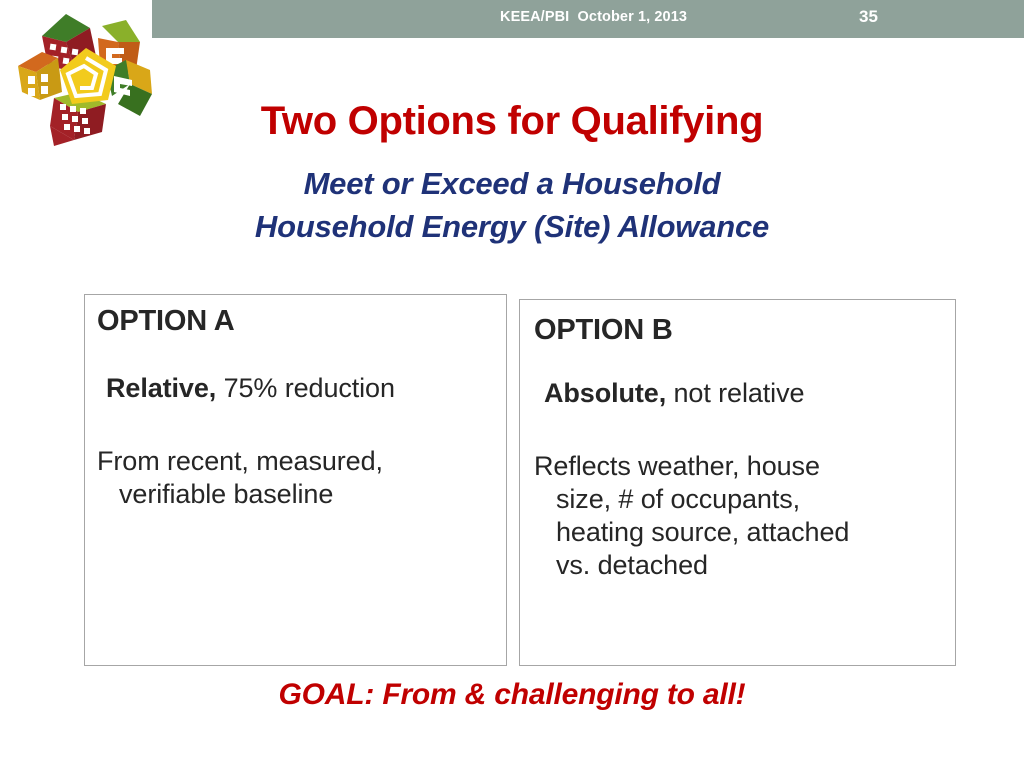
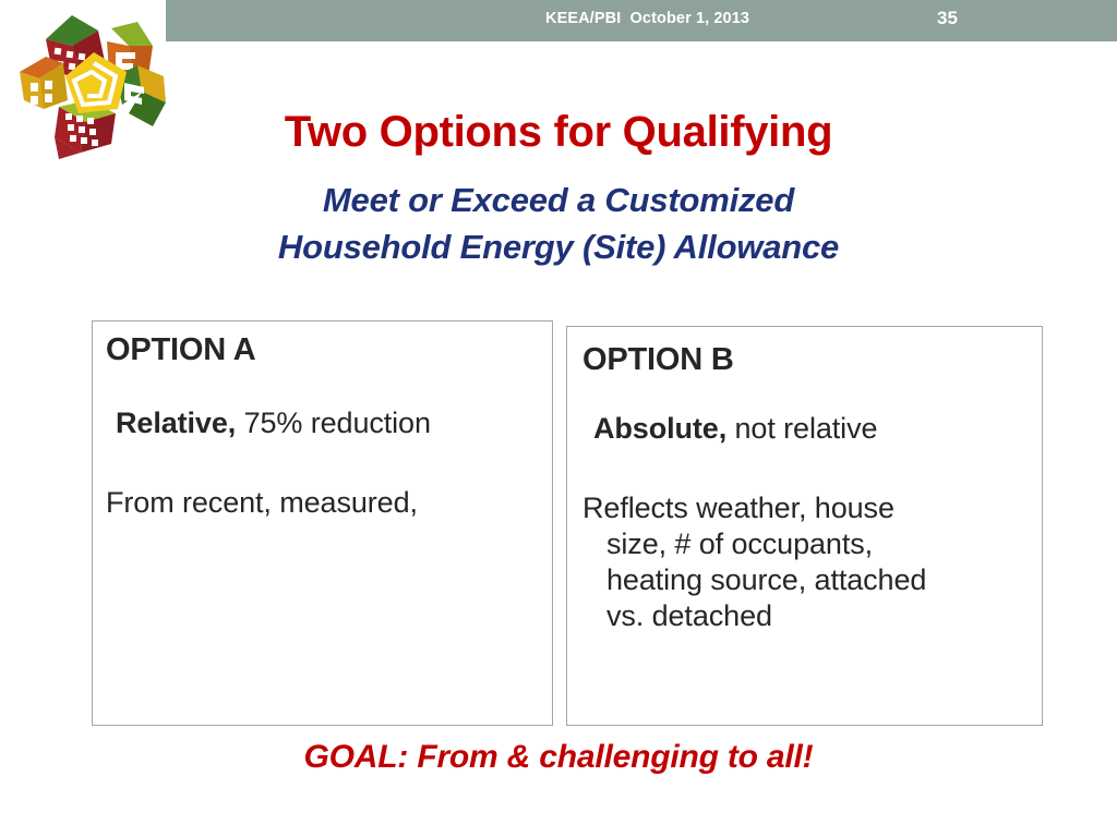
  KEEA/PBI October 1, 2013
  35
  Two Options for Qualifying
- Meet or Exceed a Household
+ Meet or Exceed a Customized
  Household Energy (Site) Allowance
  OPTION A
  Relative, 75% reduction
  From recent, measured,
- verifiable baseline
  OPTION B
  Absolute, not relative
  Reflects weather, house
  size, # of occupants,
  heating source, attached
  vs. detached
  GOAL: From & challenging to all!
